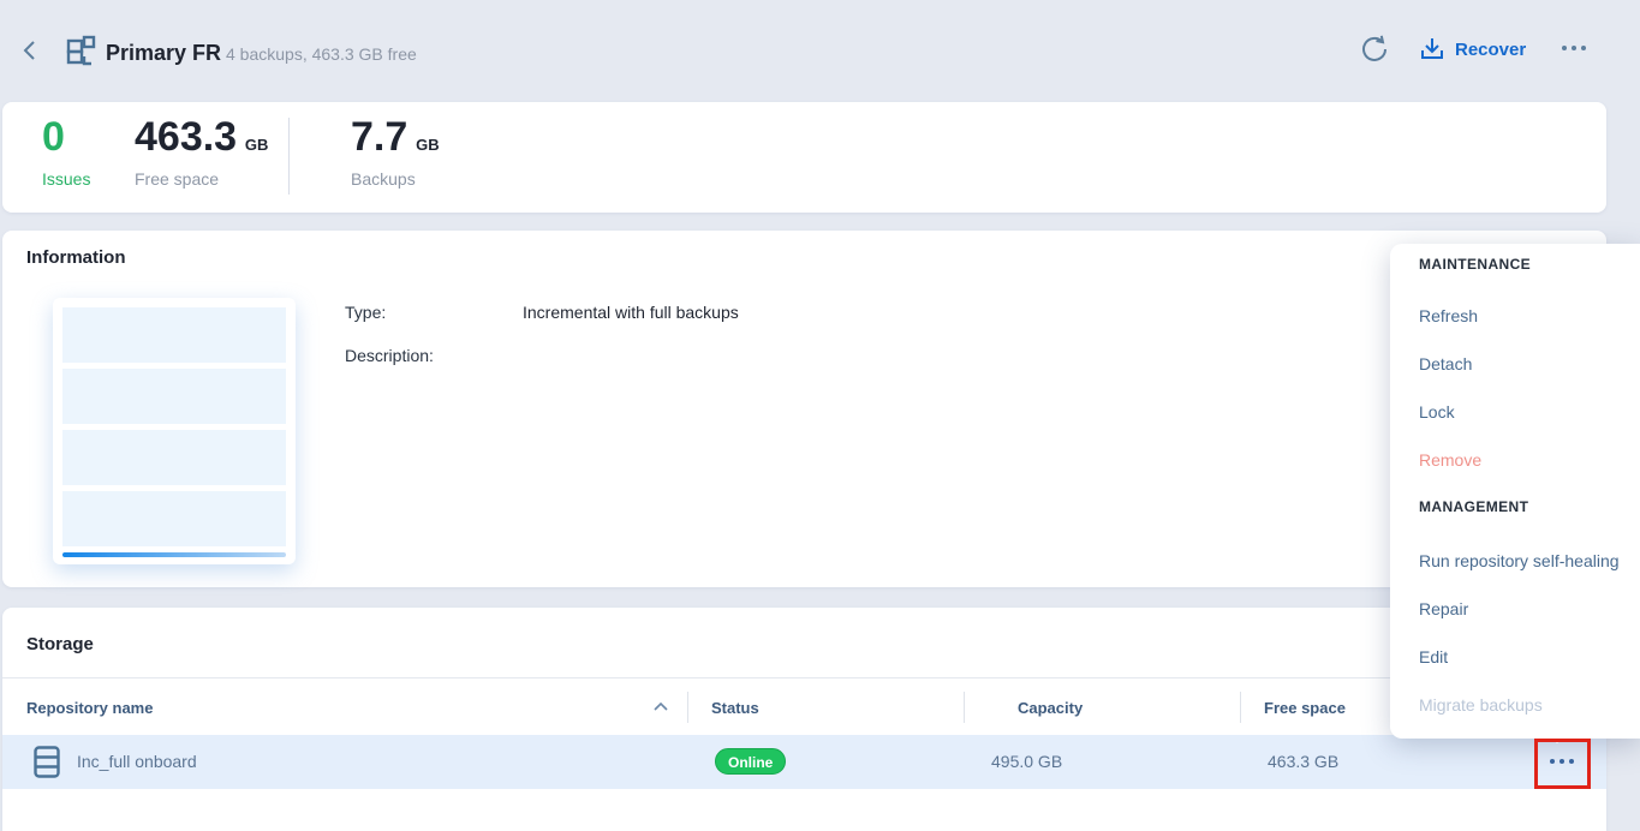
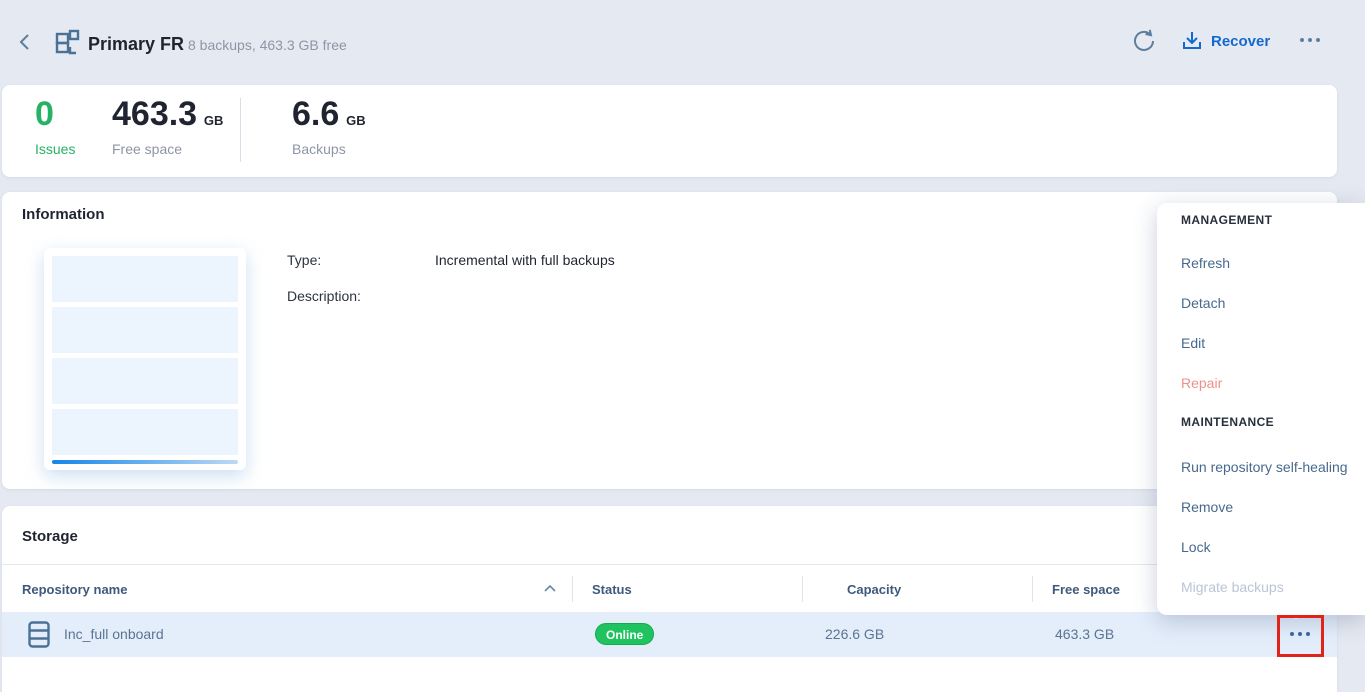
  Primary FR
- 4 backups, 463.3 GB free
+ 8 backups, 463.3 GB free
  Recover
  0
  Issues
  463.3 GB
  Free space
- 7.7 GB
+ 6.6 GB
  Backups
  Information
  Type:
  Incremental with full backups
  Description:
  Storage
  Repository name
  Status
  Capacity
  Free space
  Inc_full onboard
  Online
- 495.0 GB
+ 226.6 GB
  463.3 GB
- MAINTENANCE
+ MANAGEMENT
  Refresh
  Detach
- Lock
+ Edit
- Remove
+ Repair
- MANAGEMENT
+ MAINTENANCE
  Run repository self-healing
- Repair
+ Remove
- Edit
+ Lock
  Migrate backups
